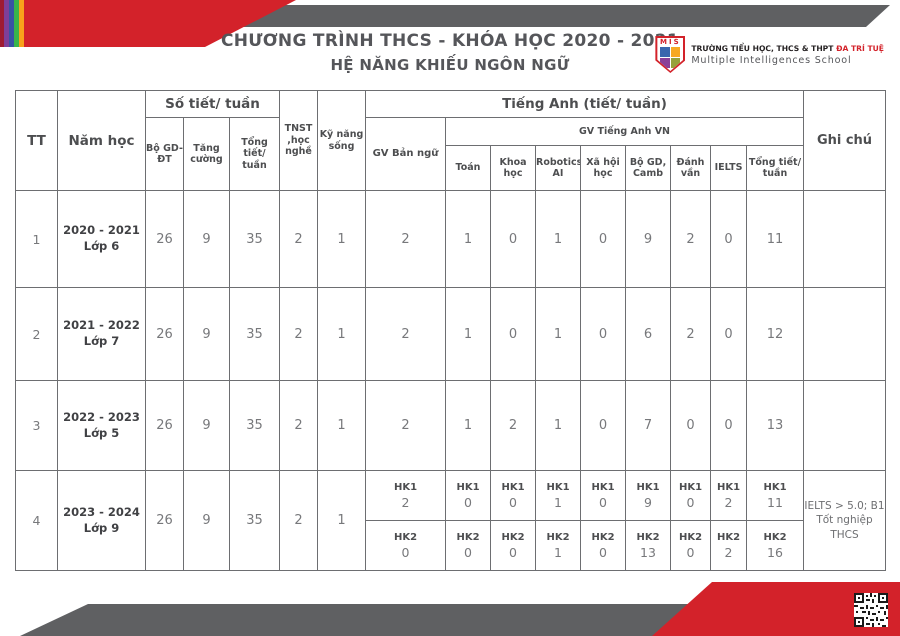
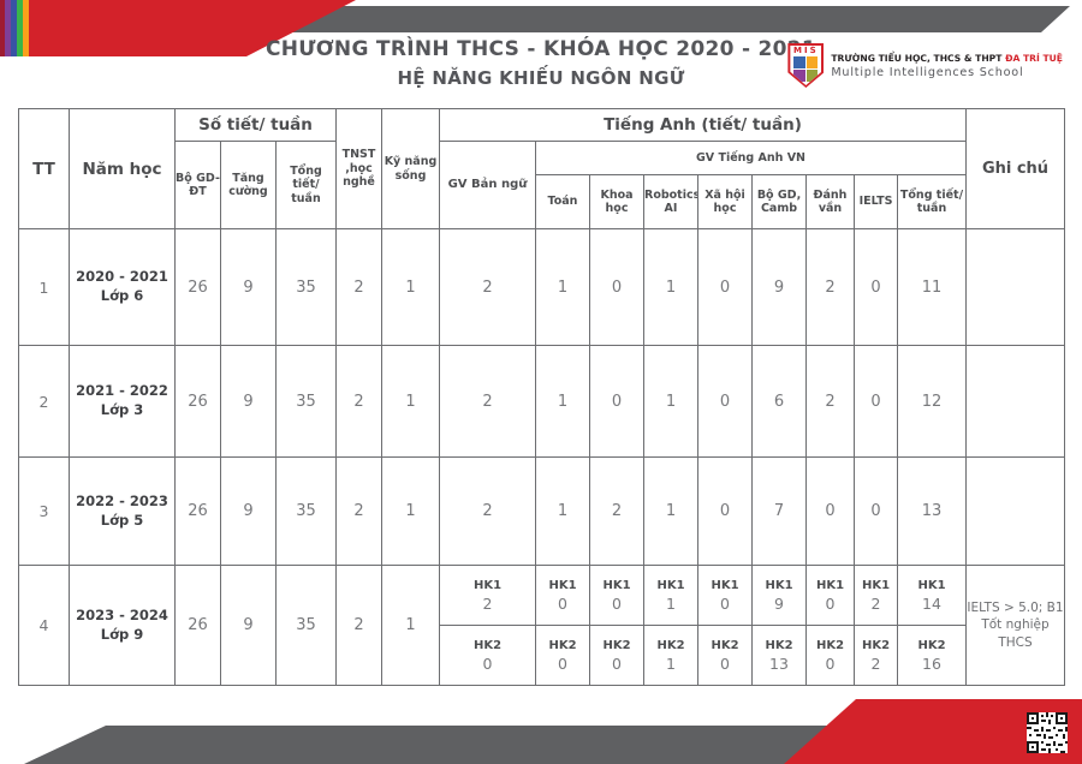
  CHƯƠNG TRÌNH THCS - KHÓA HỌC 2020 - 20
  HỆ NĂNG KHIẾU NGÔN NGỮ
  MIS
  TRƯỜNG TIỂU HỌC, THCS & THPT ĐA TRÍ TUỆ
  Multiple Intelligences School
  TT	Năm học	Số tiết/ tuần	TNST ,học nghề	Kỹ năng sống	Tiếng Anh (tiết/ tuần)	Ghi chú
  Bộ GD- ĐT	Tăng cường	Tổng tiết/ tuần	GV Bản ngữ	GV Tiếng Anh VN
  Toán	Khoa học	Robotics AI	Xã hội học	Bộ GD, Camb	Đánh vần	IELTS	Tổng tiết/ tuần
  1	2020 - 2021Lớp 6	26	9	35	2	1	2	1	0	1	0	9	2	0	11
- 2	2021 - 2022Lớp 7	26	9	35	2	1	2	1	0	1	0	6	2	0	12
+ 2	2021 - 2022Lớp 3	26	9	35	2	1	2	1	0	1	0	6	2	0	12
  3	2022 - 2023Lớp 5	26	9	35	2	1	2	1	2	1	0	7	0	0	13
- 4	2023 - 2024Lớp 9	26	9	35	2	1	HK12	HK10	HK10	HK11	HK10	HK19	HK10	HK12	HK111	IELTS > 5.0; B1 Tốt nghiệp THCS
+ 4	2023 - 2024Lớp 9	26	9	35	2	1	HK12	HK10	HK10	HK11	HK10	HK19	HK10	HK12	HK114	IELTS > 5.0; B1 Tốt nghiệp THCS
  HK20	HK20	HK20	HK21	HK20	HK213	HK20	HK22	HK216
